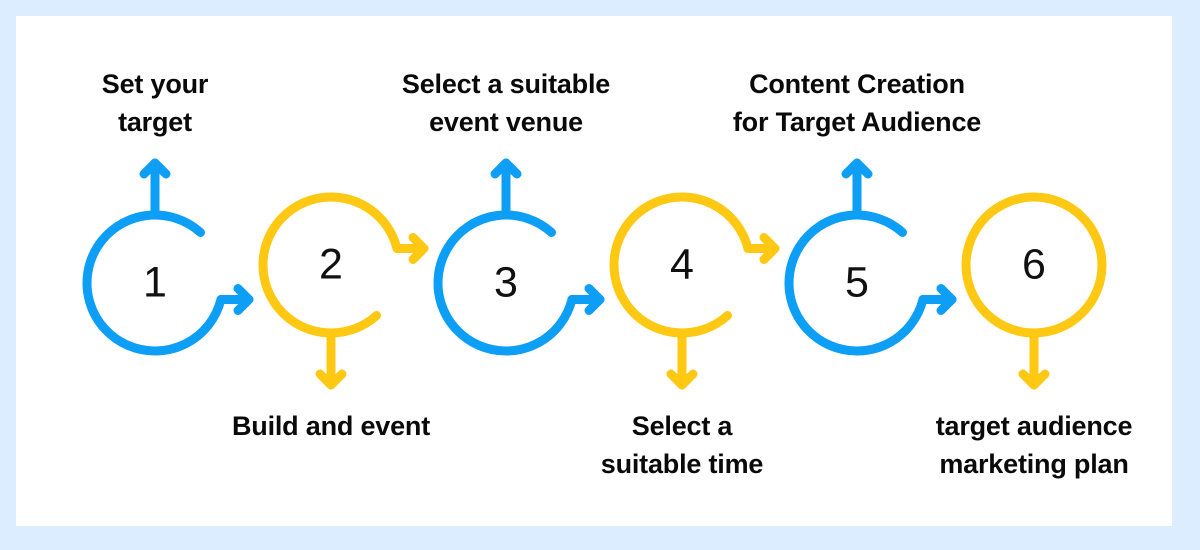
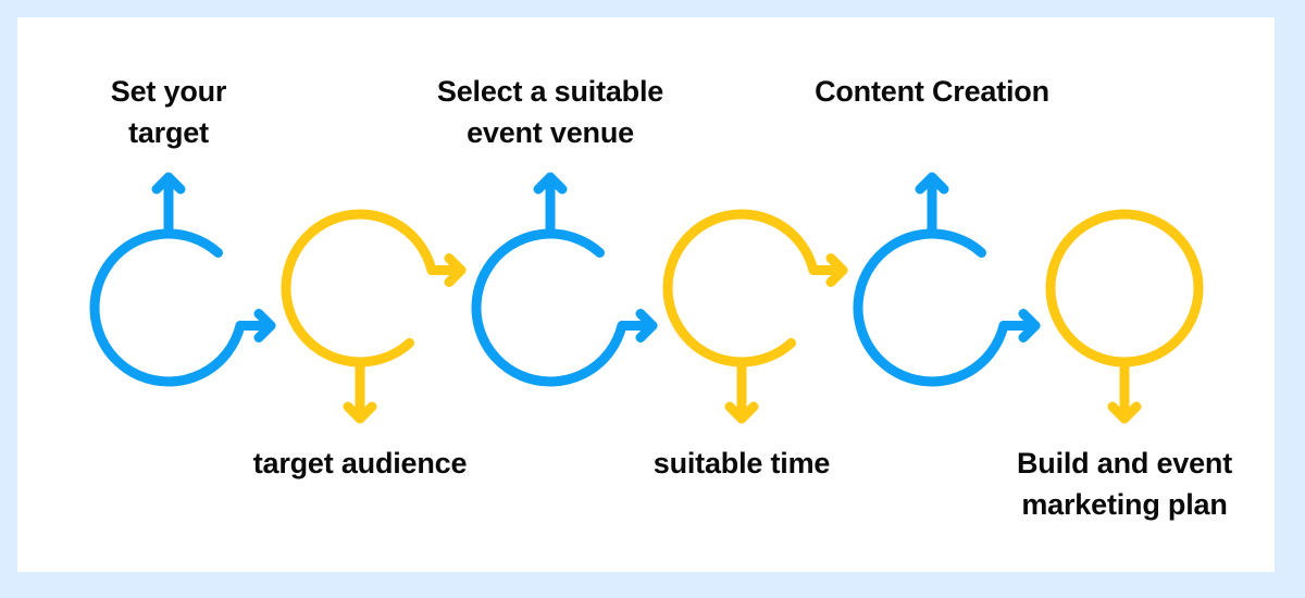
- 1
- 2
- 3
- 4
- 5
- 6
  Set your
  target
- Build and event
+ target audience
  Select a suitable
  event venue
- Select a
  suitable time
  Content Creation
- for Target Audience
- target audience
+ Build and event
  marketing plan
